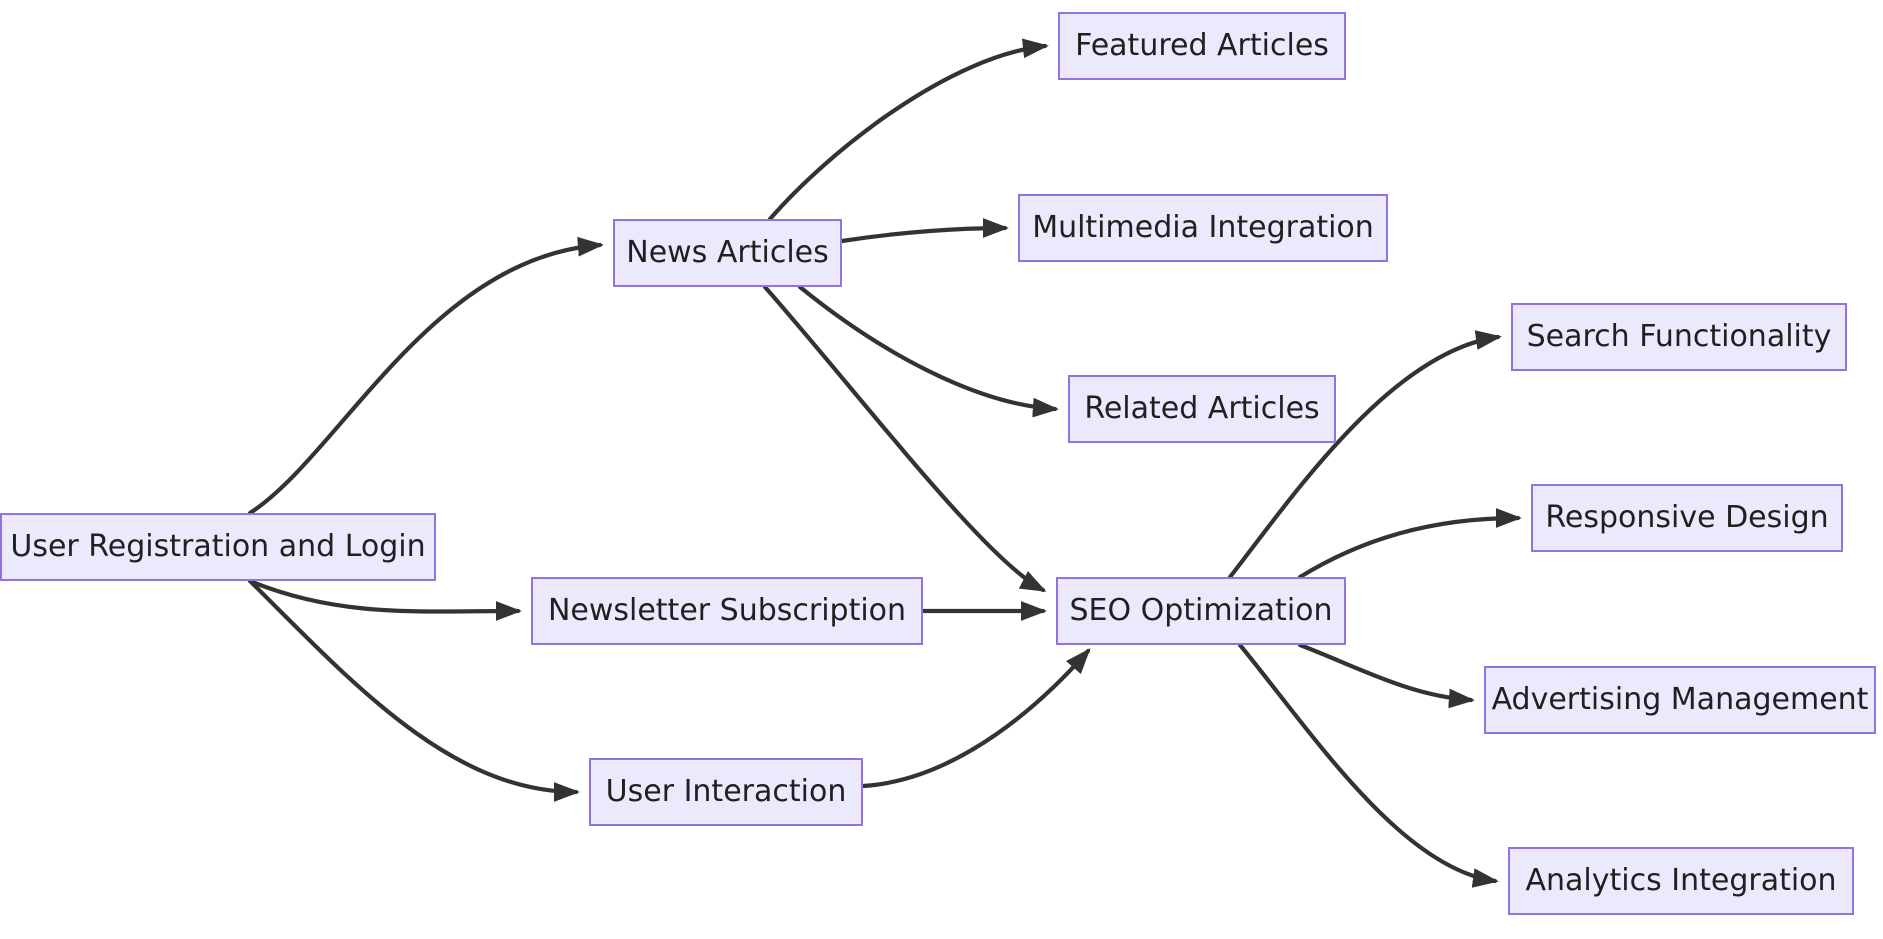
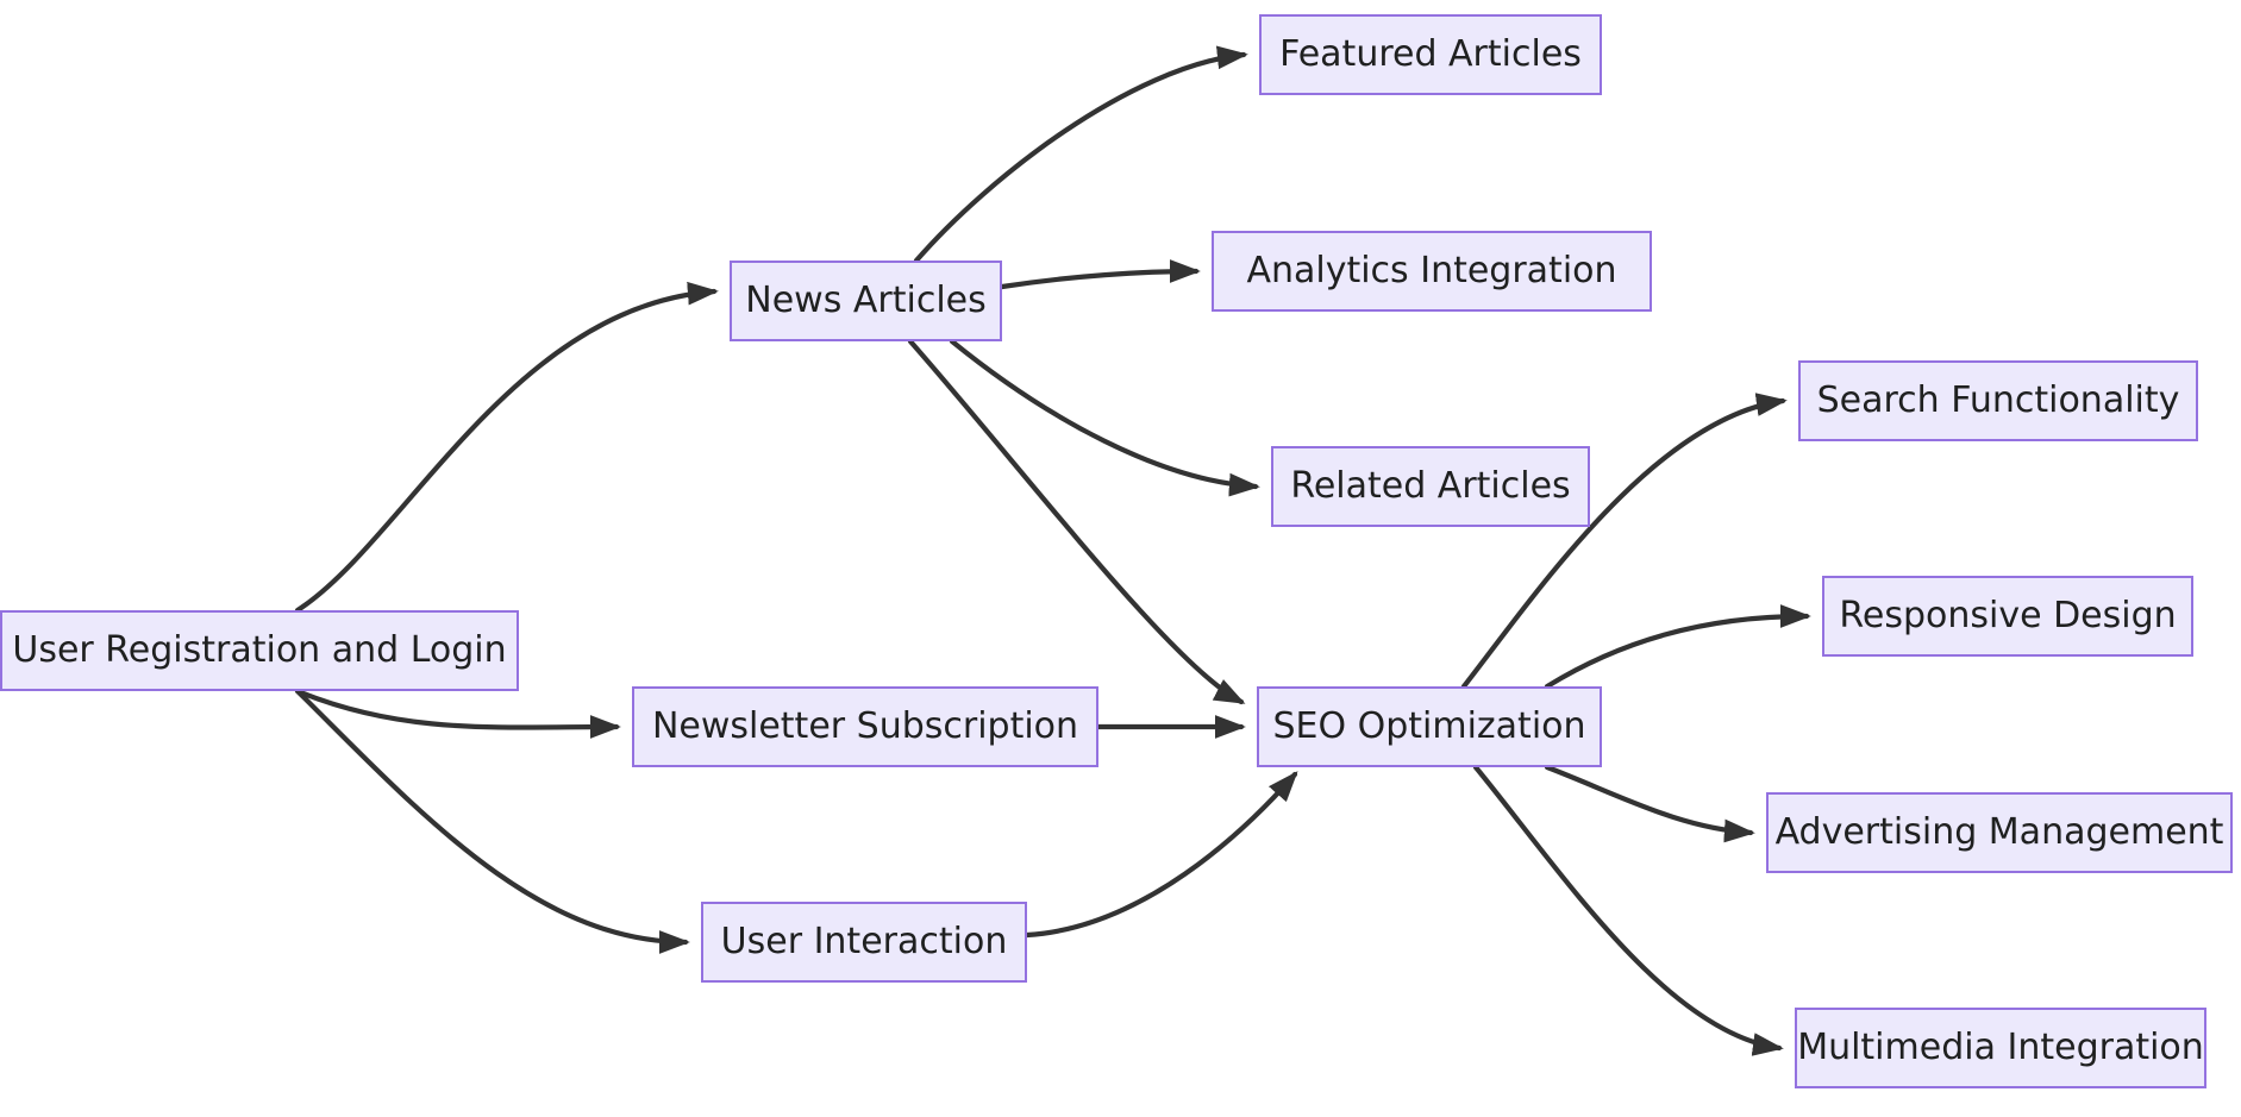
  User Registration and Login
  News Articles
  Featured Articles
- Multimedia Integration
+ Analytics Integration
  Related Articles
  Newsletter Subscription
  User Interaction
  SEO Optimization
  Search Functionality
  Responsive Design
  Advertising Management
- Analytics Integration
+ Multimedia Integration
